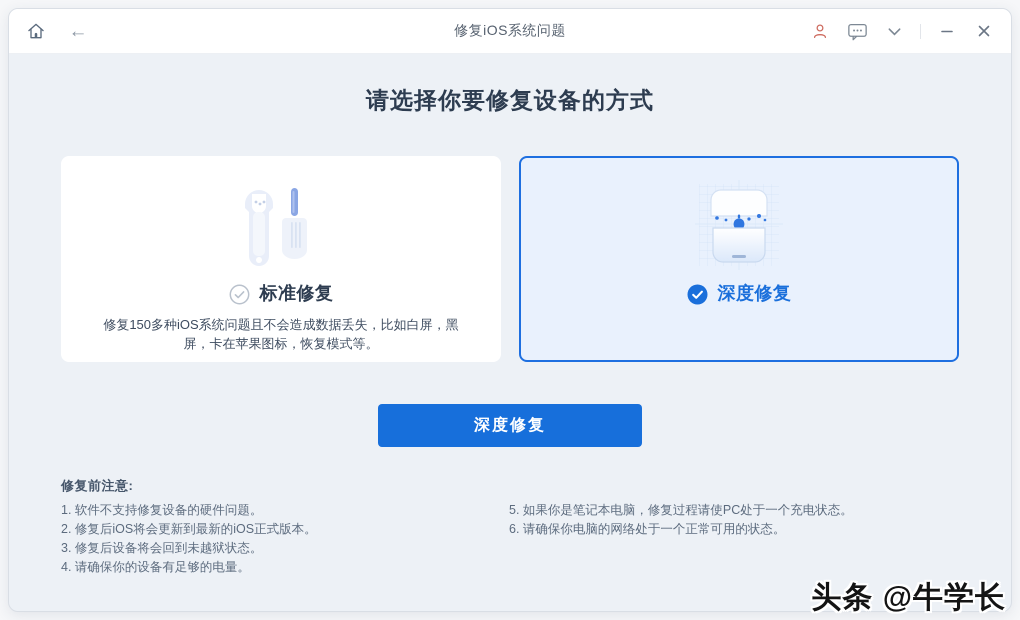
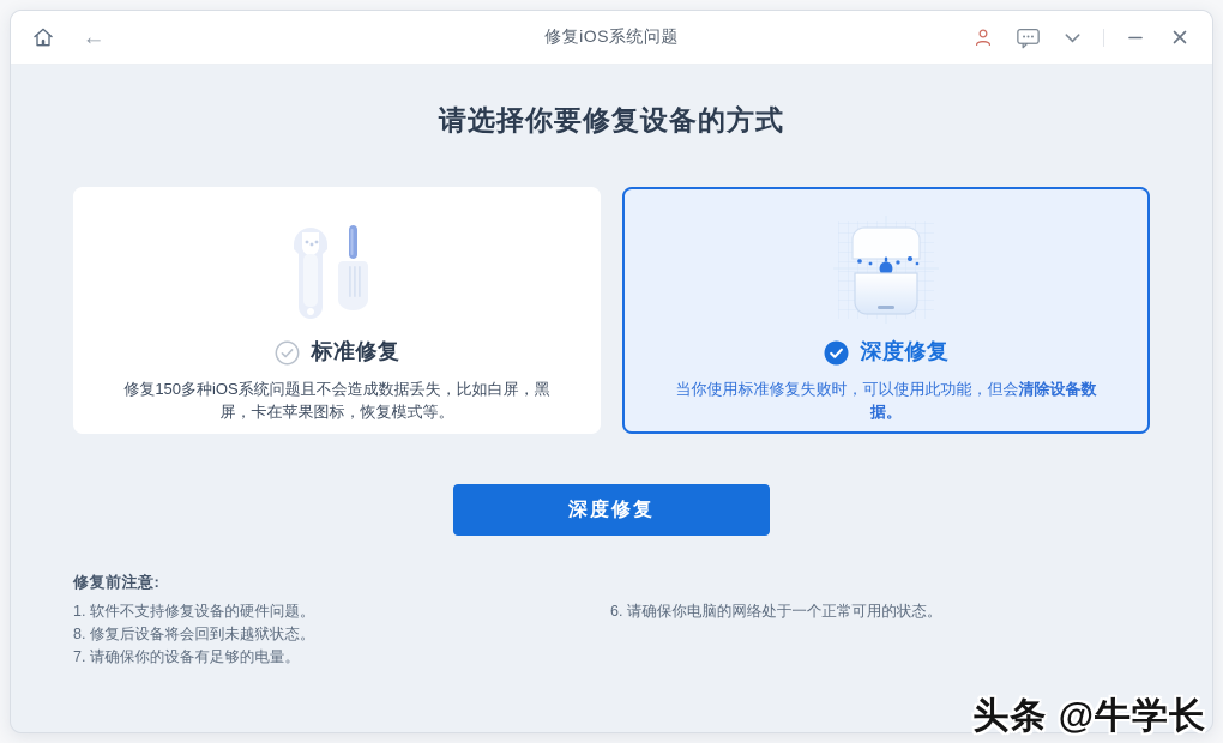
  ←
  修复iOS系统问题
  请选择你要修复设备的方式
  标准修复
  修复150多种iOS系统问题且不会造成数据丢失，比如白屏，黑屏，卡在苹果图标，恢复模式等。
  深度修复
+ 当你使用标准修复失败时，可以使用此功能，但会清除设备数据。
  深度修复
  修复前注意:
  1. 软件不支持修复设备的硬件问题。
- 2. 修复后iOS将会更新到最新的iOS正式版本。
- 3. 修复后设备将会回到未越狱状态。
+ 8. 修复后设备将会回到未越狱状态。
- 4. 请确保你的设备有足够的电量。
+ 7. 请确保你的设备有足够的电量。
- 5. 如果你是笔记本电脑，修复过程请使PC处于一个充电状态。
  6. 请确保你电脑的网络处于一个正常可用的状态。
  头条 @牛学长
